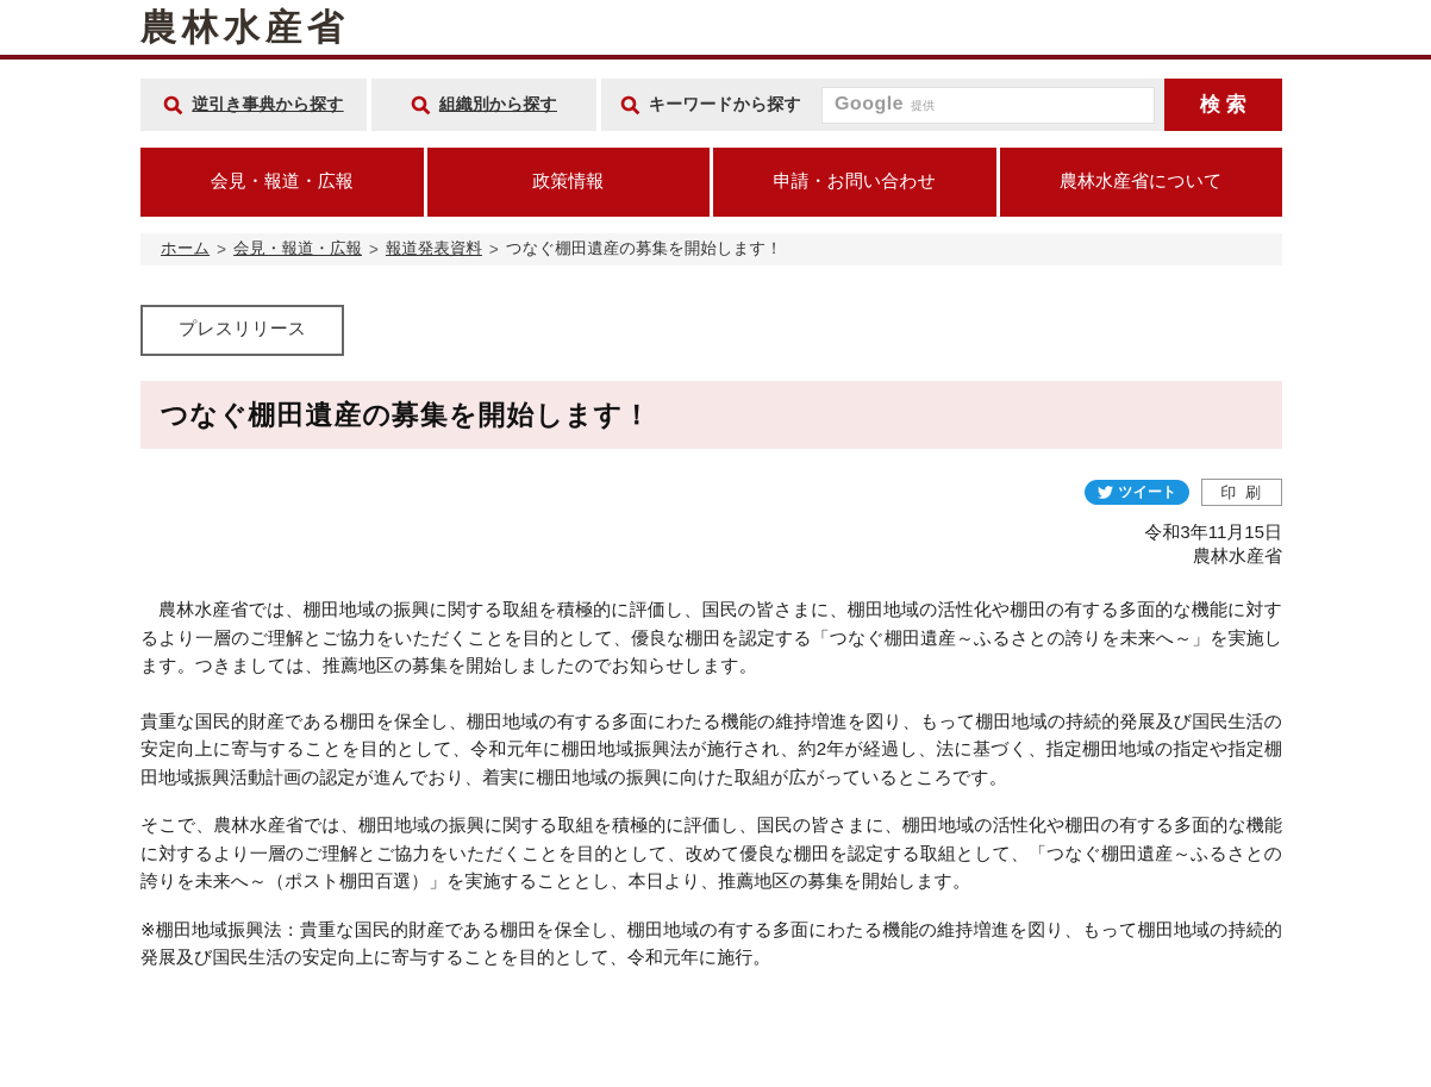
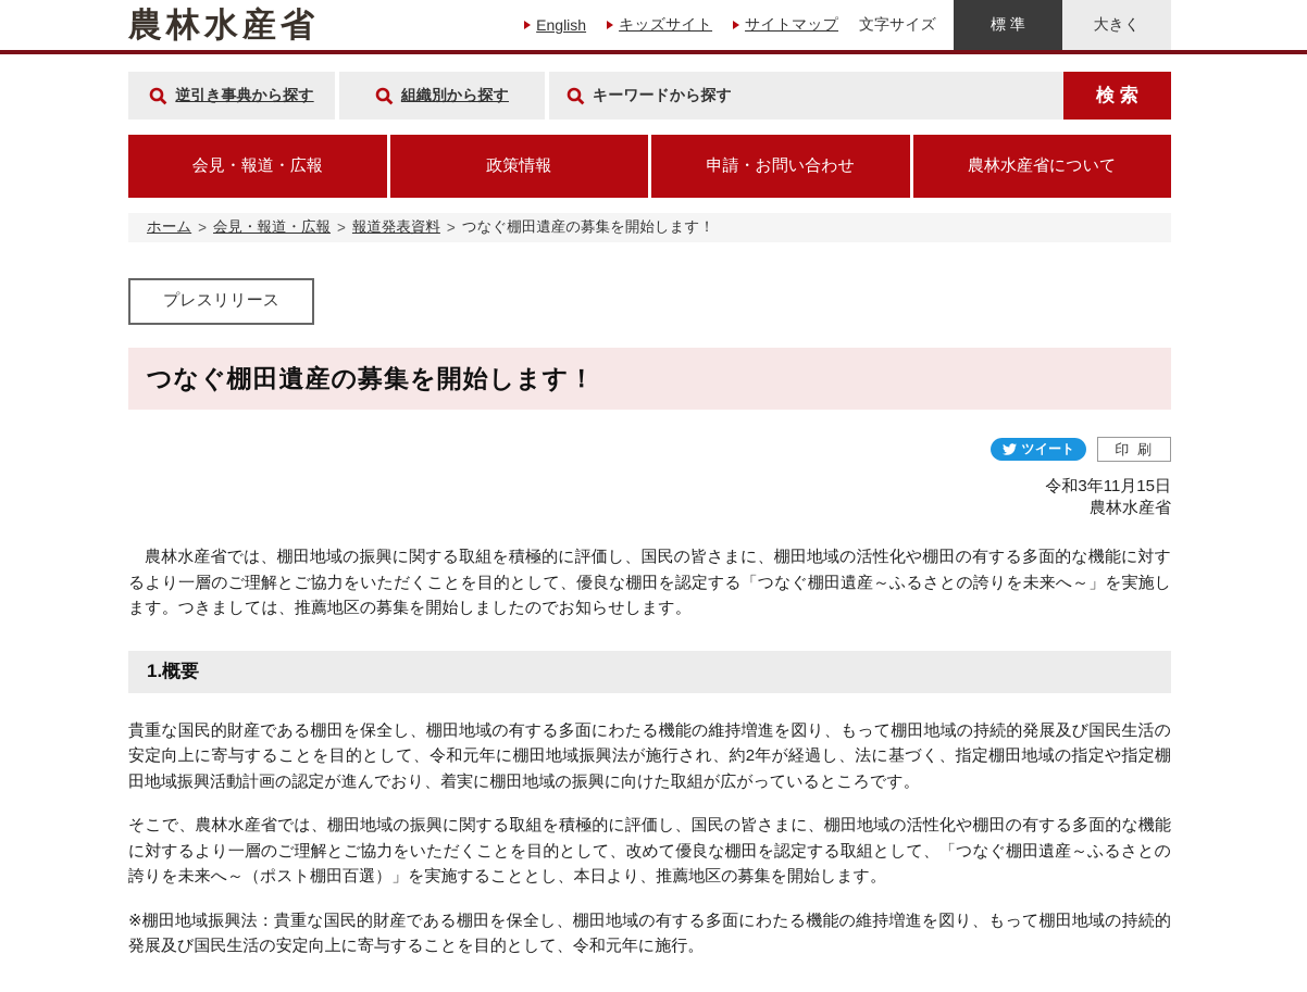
  農林水産省
+ English
+ キッズサイト
+ サイトマップ
+ 文字サイズ
+ 標 準
+ 大きく
  逆引き事典から探す
  組織別から探す
  キーワードから探す
- Google
- 提供
  検 索
  会見・報道・広報
  政策情報
  申請・お問い合わせ
  農林水産省について
  ホーム
  >
  会見・報道・広報
  >
  報道発表資料
  >
  つなぐ棚田遺産の募集を開始します！
  プレスリリース
  つなぐ棚田遺産の募集を開始します！
  ツイート
  印 刷
  令和3年11月15日
  農林水産省
  農林水産省では、棚田地域の振興に関する取組を積極的に評価し、国民の皆さまに、棚田地域の活性化や棚田の有する多面的な機能に対するより一層のご理解とご協力をいただくことを目的として、優良な棚田を認定する「つなぐ棚田遺産～ふるさとの誇りを未来へ～」を実施します。つきましては、推薦地区の募集を開始しましたのでお知らせします。
+ 1.概要
  貴重な国民的財産である棚田を保全し、棚田地域の有する多面にわたる機能の維持増進を図り、もって棚田地域の持続的発展及び国民生活の安定向上に寄与することを目的として、令和元年に棚田地域振興法が施行され、約2年が経過し、法に基づく、指定棚田地域の指定や指定棚田地域振興活動計画の認定が進んでおり、着実に棚田地域の振興に向けた取組が広がっているところです。
  そこで、農林水産省では、棚田地域の振興に関する取組を積極的に評価し、国民の皆さまに、棚田地域の活性化や棚田の有する多面的な機能に対するより一層のご理解とご協力をいただくことを目的として、改めて優良な棚田を認定する取組として、「つなぐ棚田遺産～ふるさとの誇りを未来へ～（ポスト棚田百選）」を実施することとし、本日より、推薦地区の募集を開始します。
  ※棚田地域振興法：貴重な国民的財産である棚田を保全し、棚田地域の有する多面にわたる機能の維持増進を図り、もって棚田地域の持続的発展及び国民生活の安定向上に寄与することを目的として、令和元年に施行。
